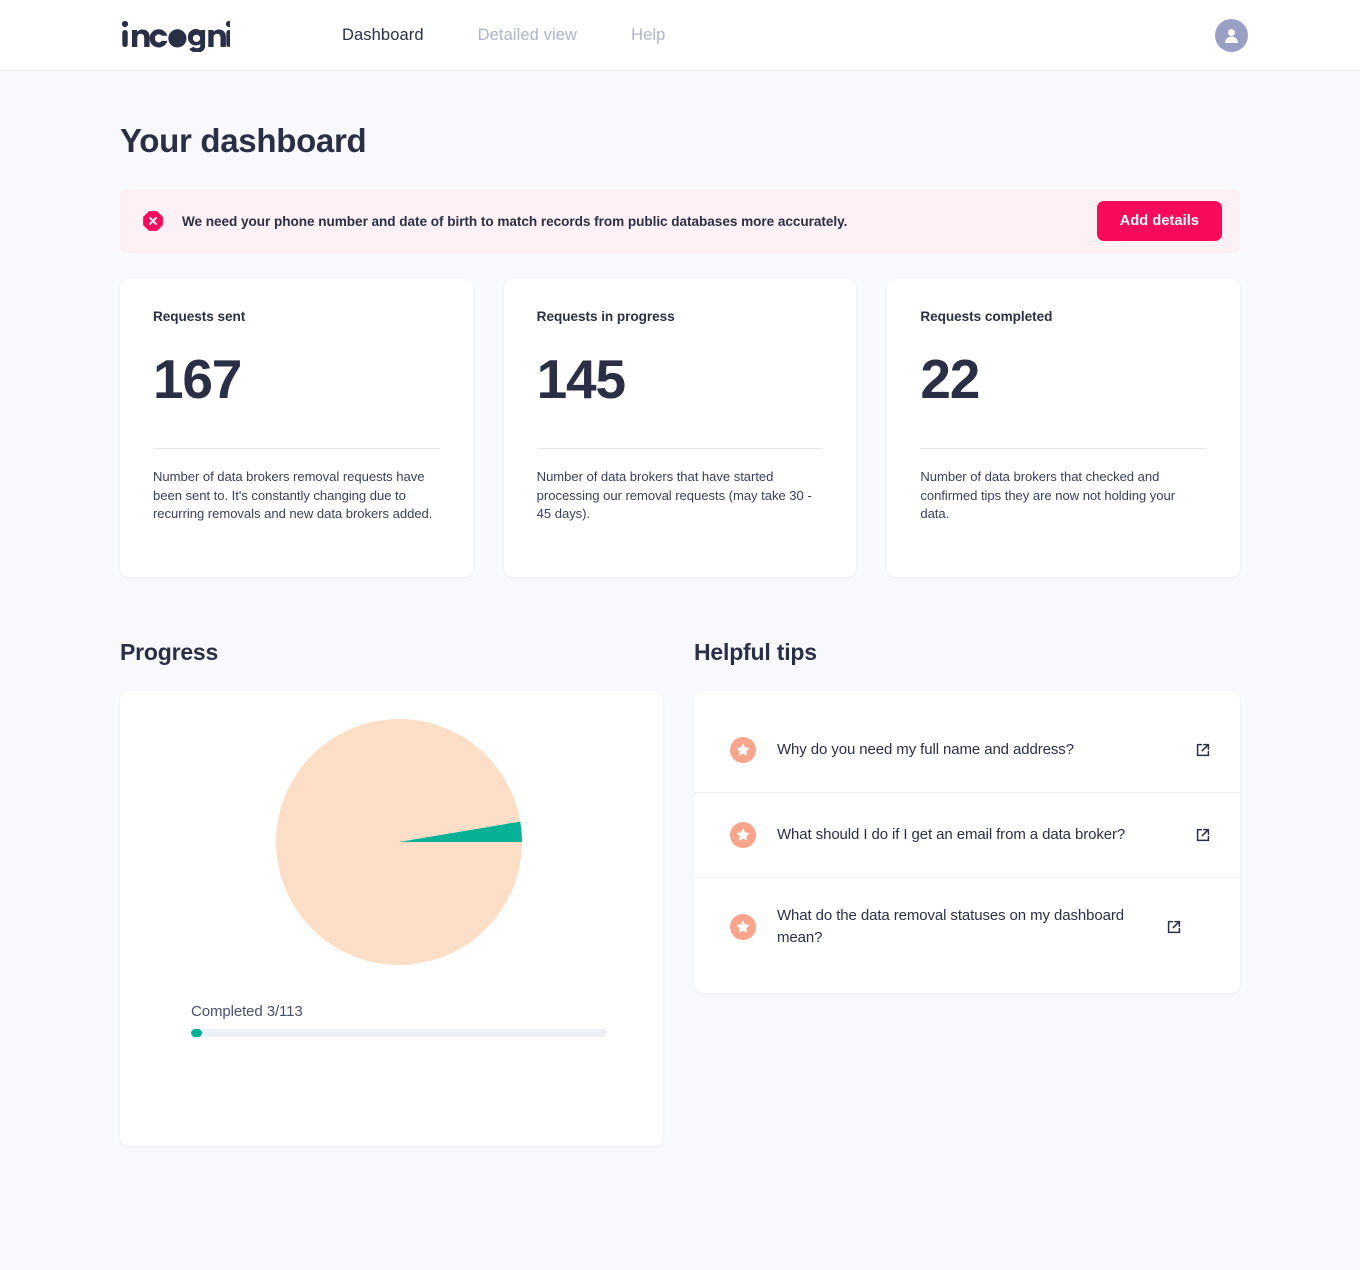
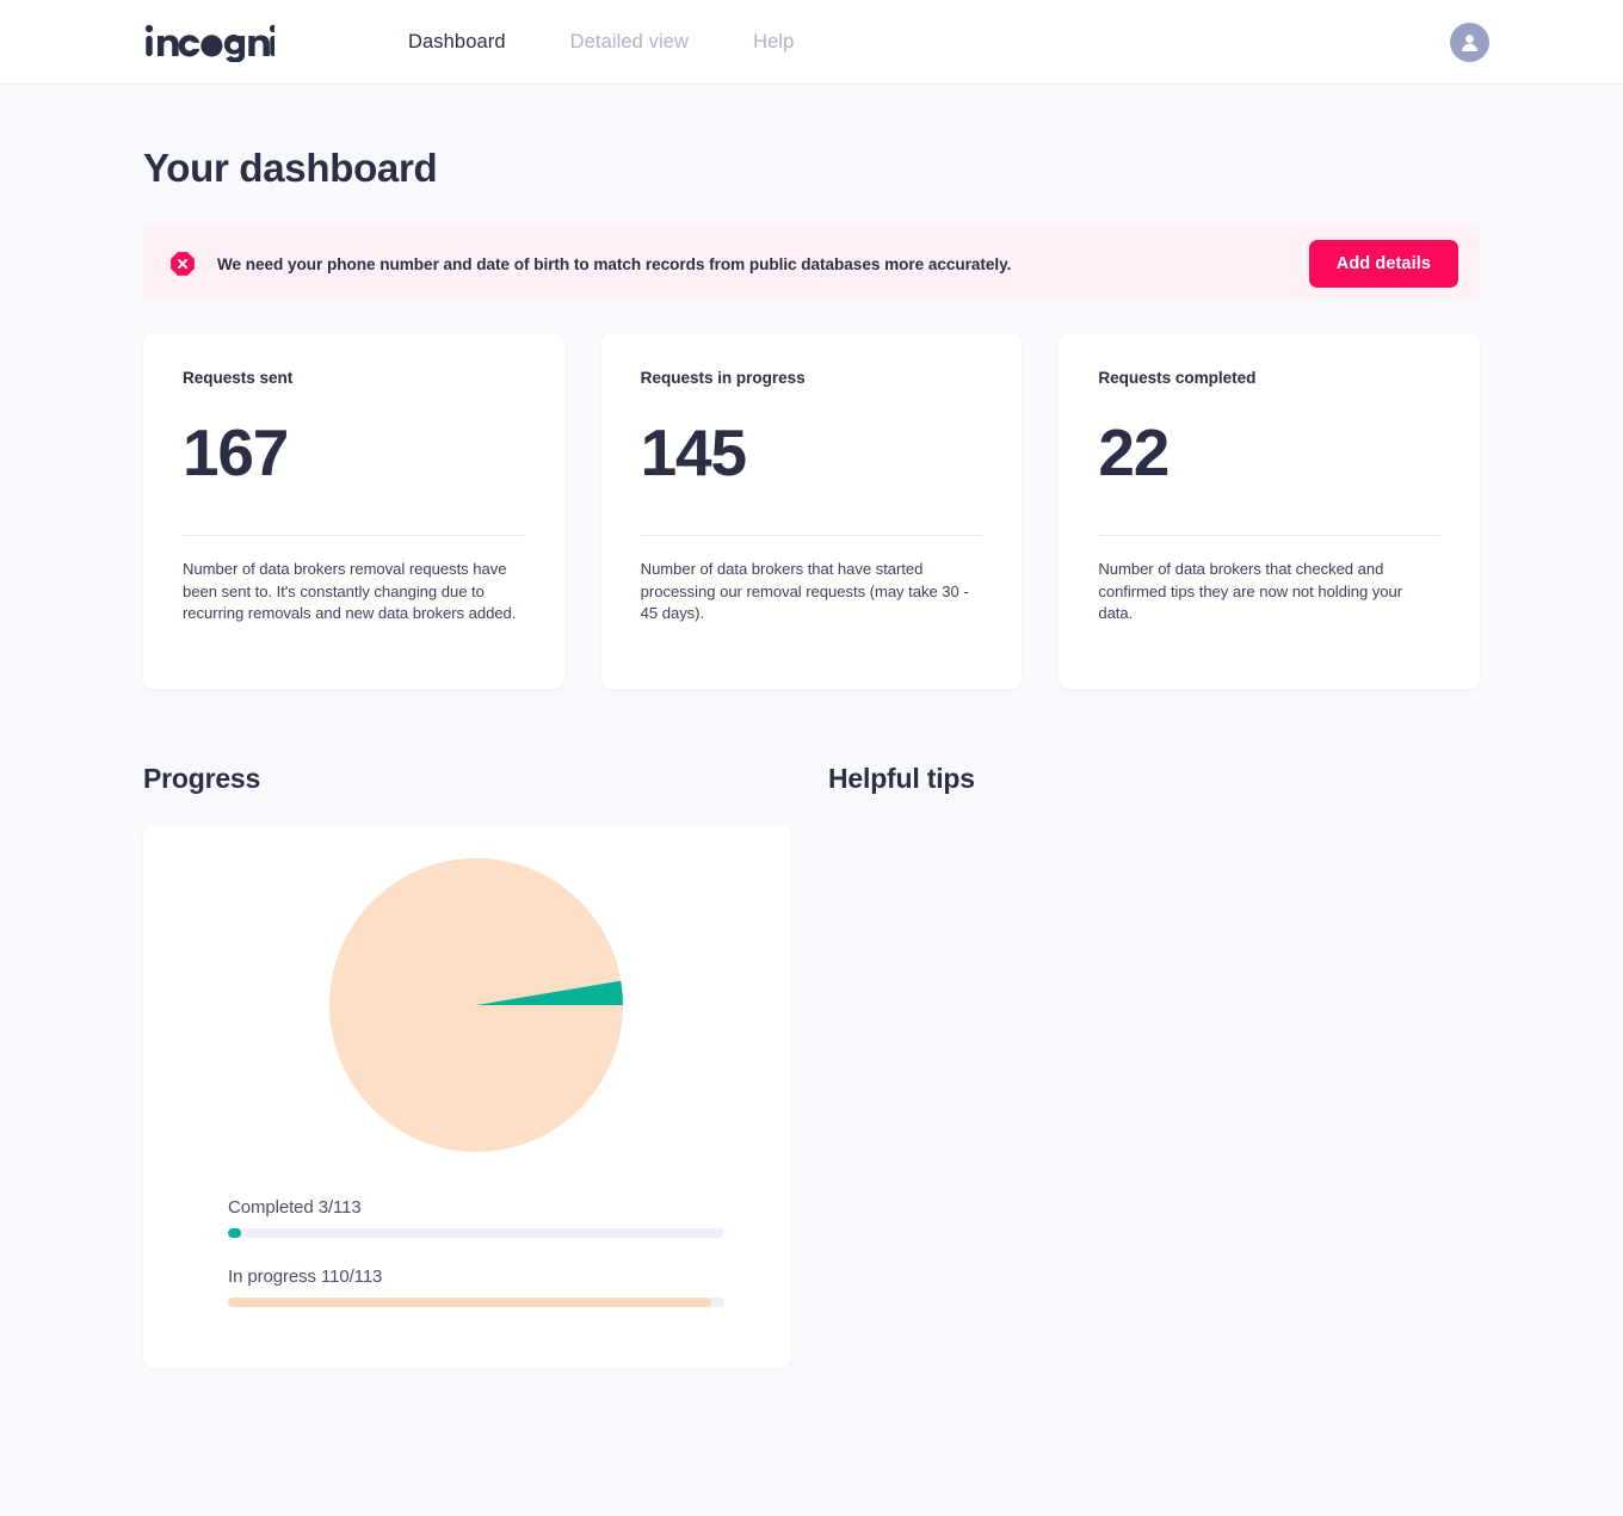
  Dashboard
  Detailed view
  Help
  Your dashboard
  We need your phone number and date of birth to match records from public databases more accurately.
  Add details
  Requests sent
  167
  Number of data brokers removal requests have been sent to. It's constantly changing due to recurring removals and new data brokers added.
  Requests in progress
  145
  Number of data brokers that have started processing our removal requests (may take 30 - 45 days).
  Requests completed
  22
  Number of data brokers that checked and confirmed tips they are now not holding your data.
  Progress
  Completed 3/113
+ In progress 110/113
  Helpful tips
- Why do you need my full name and address?
- What should I do if I get an email from a data broker?
- What do the data removal statuses on my dashboard mean?
